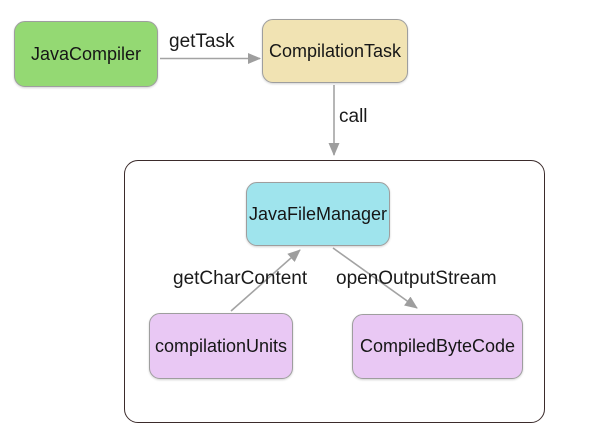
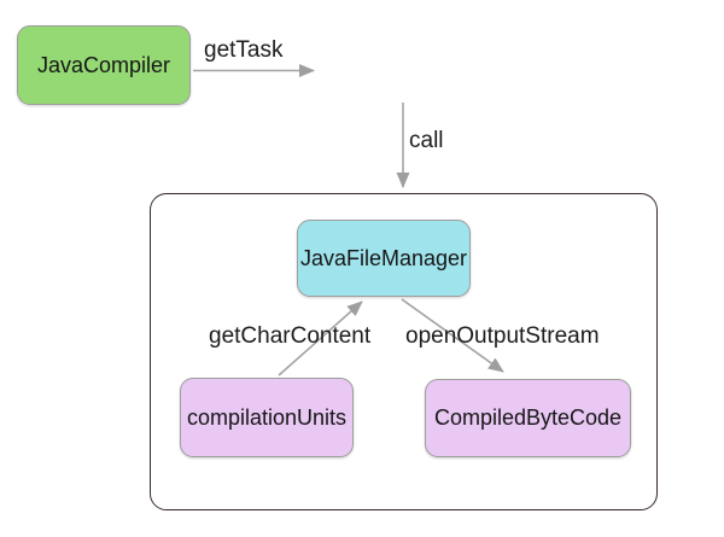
  JavaCompiler
- CompilationTask
  JavaFileManager
  compilationUnits
  CompiledByteCode
  getTask
  call
  getCharContent
  openOutputStream
